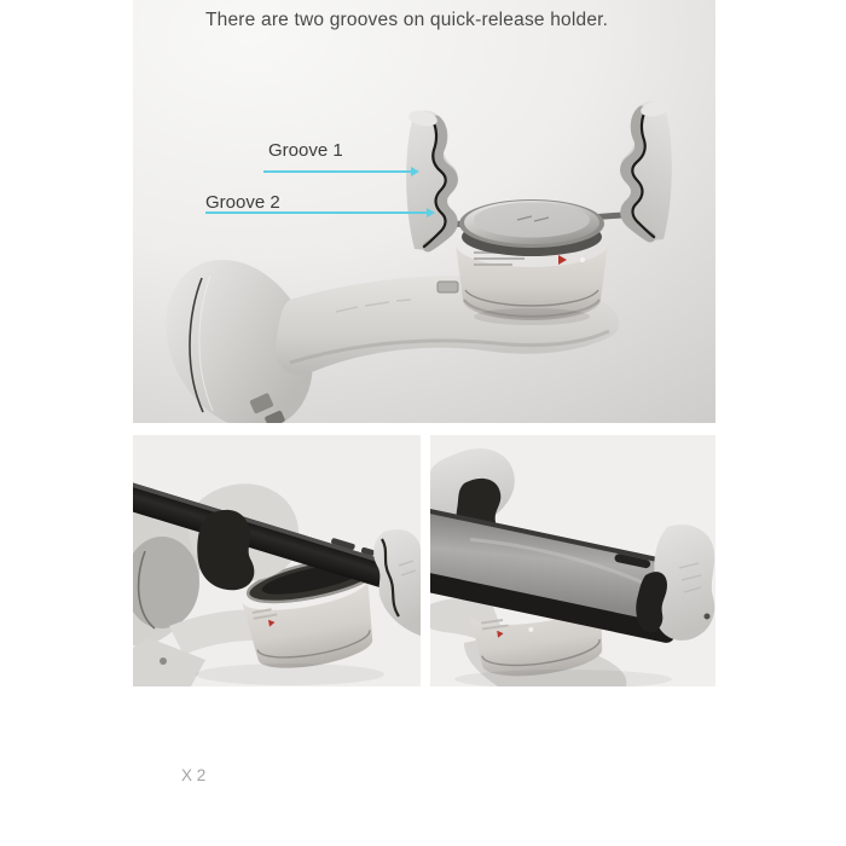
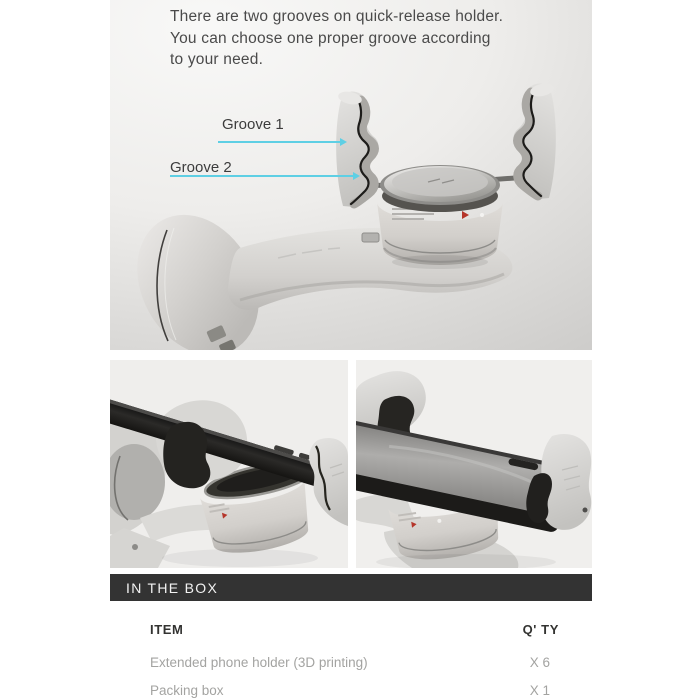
  There are two grooves on quick-release holder.
+ You can choose one proper groove according
+ to your need.
  Groove 1
  Groove 2
+ IN THE BOX
+ ITEM
+ Q' TY
+ Extended phone holder (3D printing)
- X 2
+ X 6
+ Packing box
+ X 1
